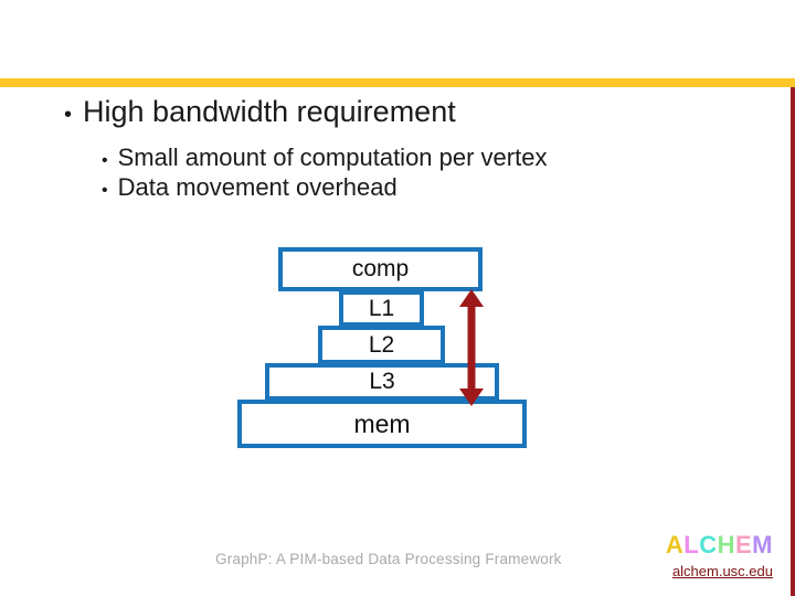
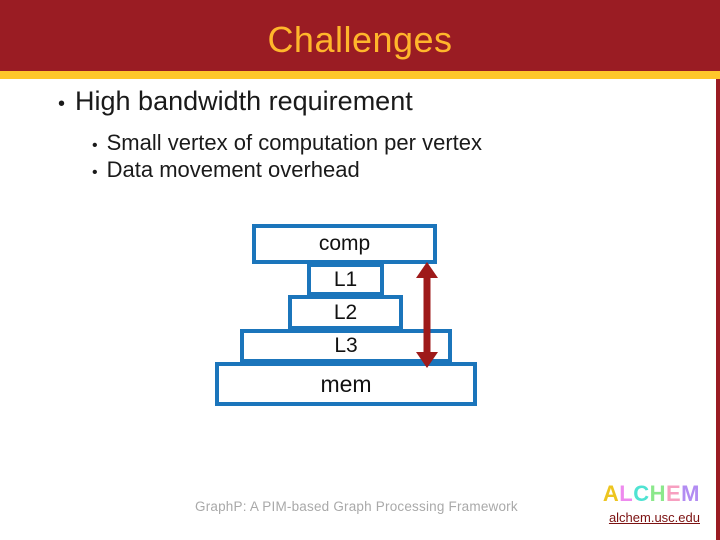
+ Challenges
  •
  High bandwidth requirement
  •
- Small amount of computation per vertex
+ Small vertex of computation per vertex
  •
  Data movement overhead
  comp
  L1
  L2
  L3
  mem
- GraphP: A PIM-based Data Processing Framework
+ GraphP: A PIM-based Graph Processing Framework
  ALCHEM
  alchem.usc.edu
